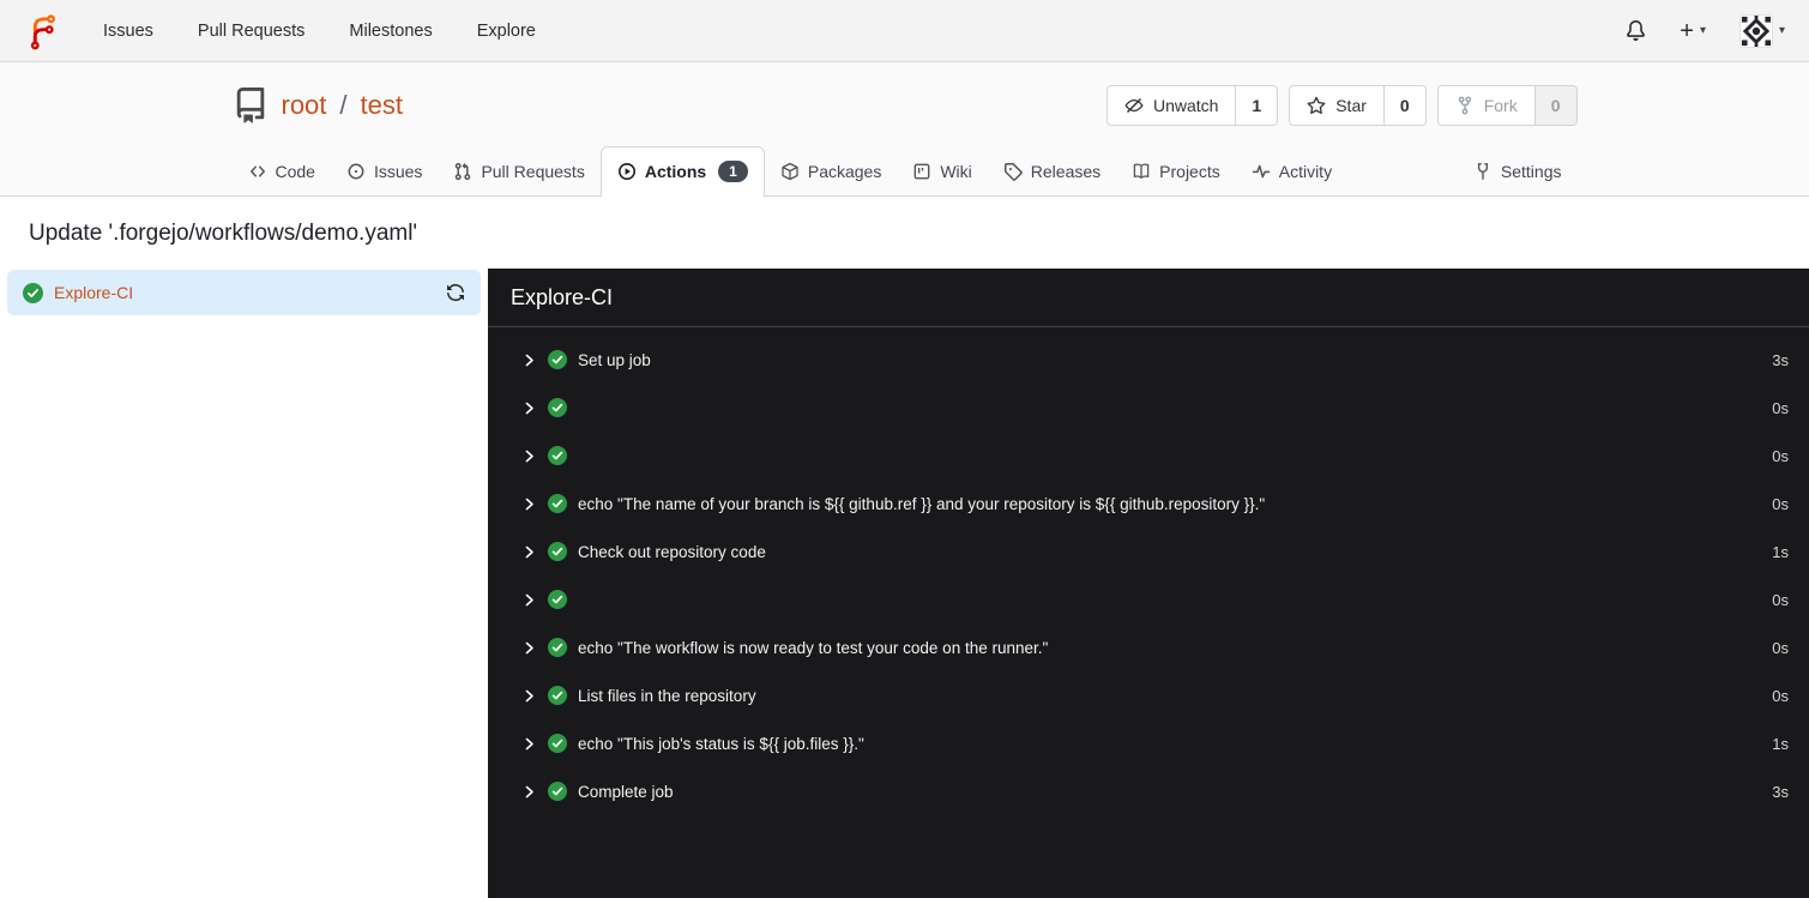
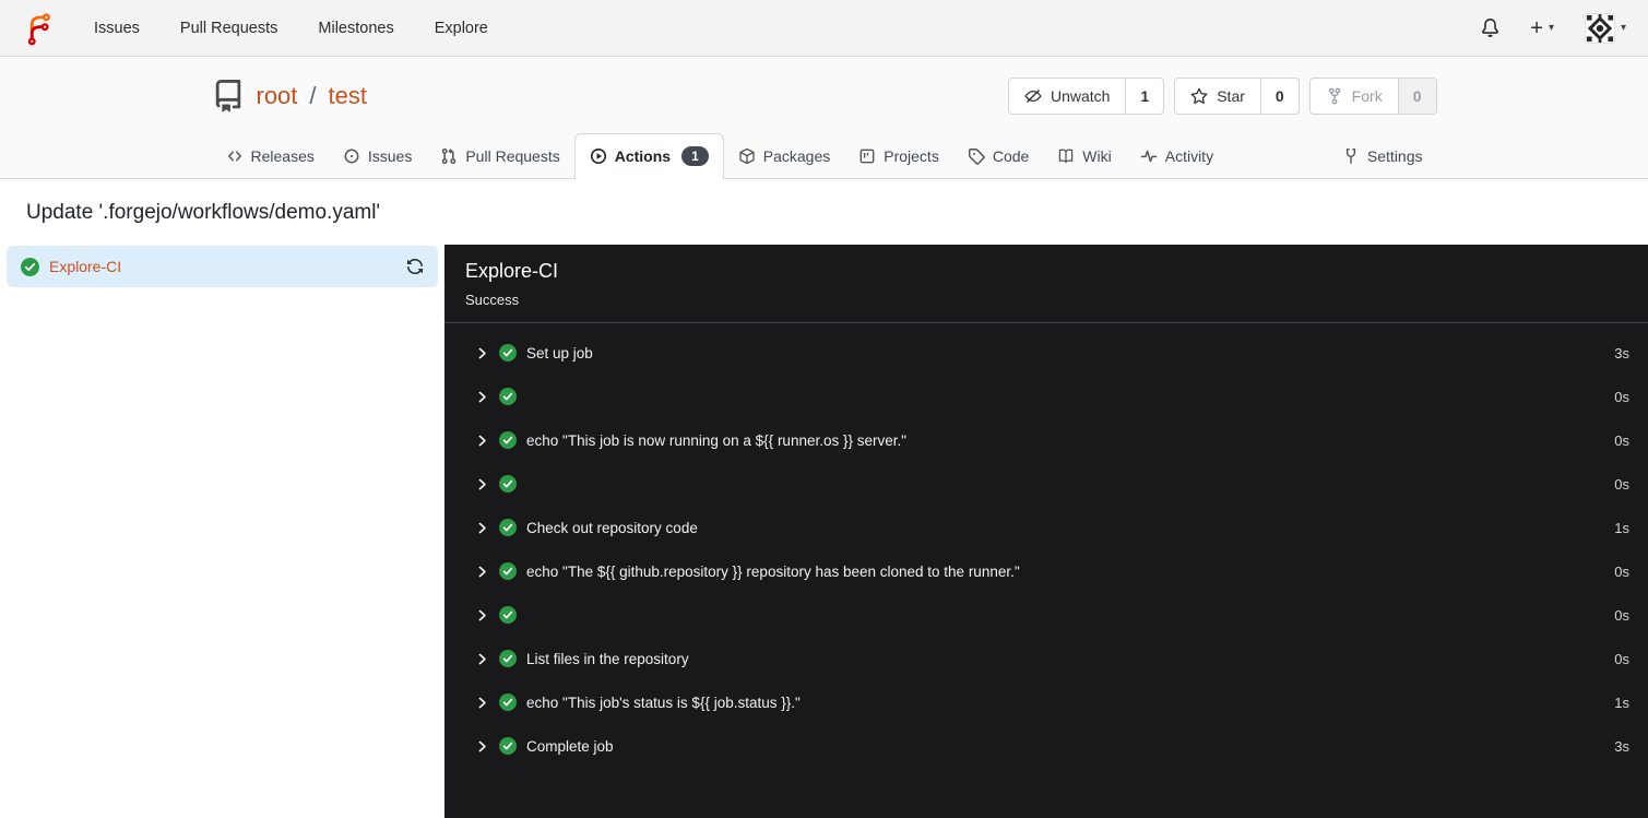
  Issues
  Pull Requests
  Milestones
  Explore
  +
  ▾
  ▾
  root
  /
  test
  Unwatch
  1
  Star
  0
  Fork
  0
- Code
+ Releases
  Issues
  Pull Requests
  Actions
  1
  Packages
- Wiki
+ Projects
- Releases
+ Code
- Projects
+ Wiki
  Activity
  Settings
  Update '.forgejo/workflows/demo.yaml'
  Explore-CI
  Explore-CI
+ Success
  Set up job
  3s
  0s
+ echo "This job is now running on a ${{ runner.os }} server."
  0s
- echo "The name of your branch is ${{ github.ref }} and your repository is ${{ github.repository }}."
  0s
  Check out repository code
  1s
+ echo "The ${{ github.repository }} repository has been cloned to the runner."
  0s
- echo "The workflow is now ready to test your code on the runner."
  0s
  List files in the repository
  0s
- echo "This job's status is ${{ job.files }}."
+ echo "This job's status is ${{ job.status }}."
  1s
  Complete job
  3s
